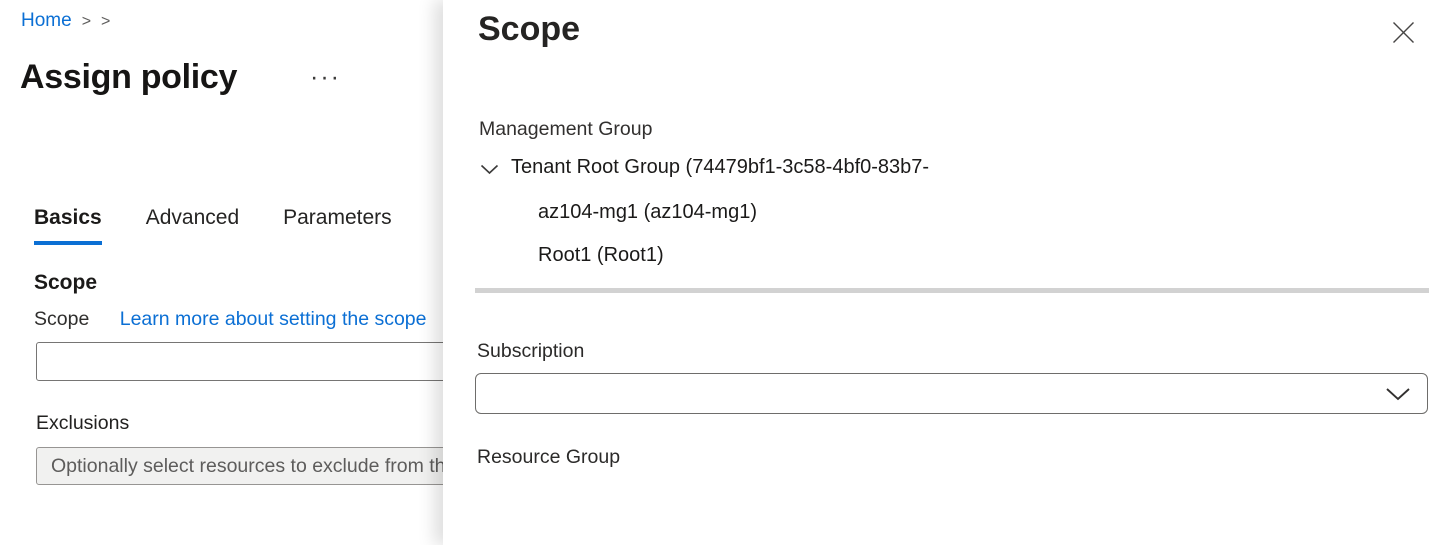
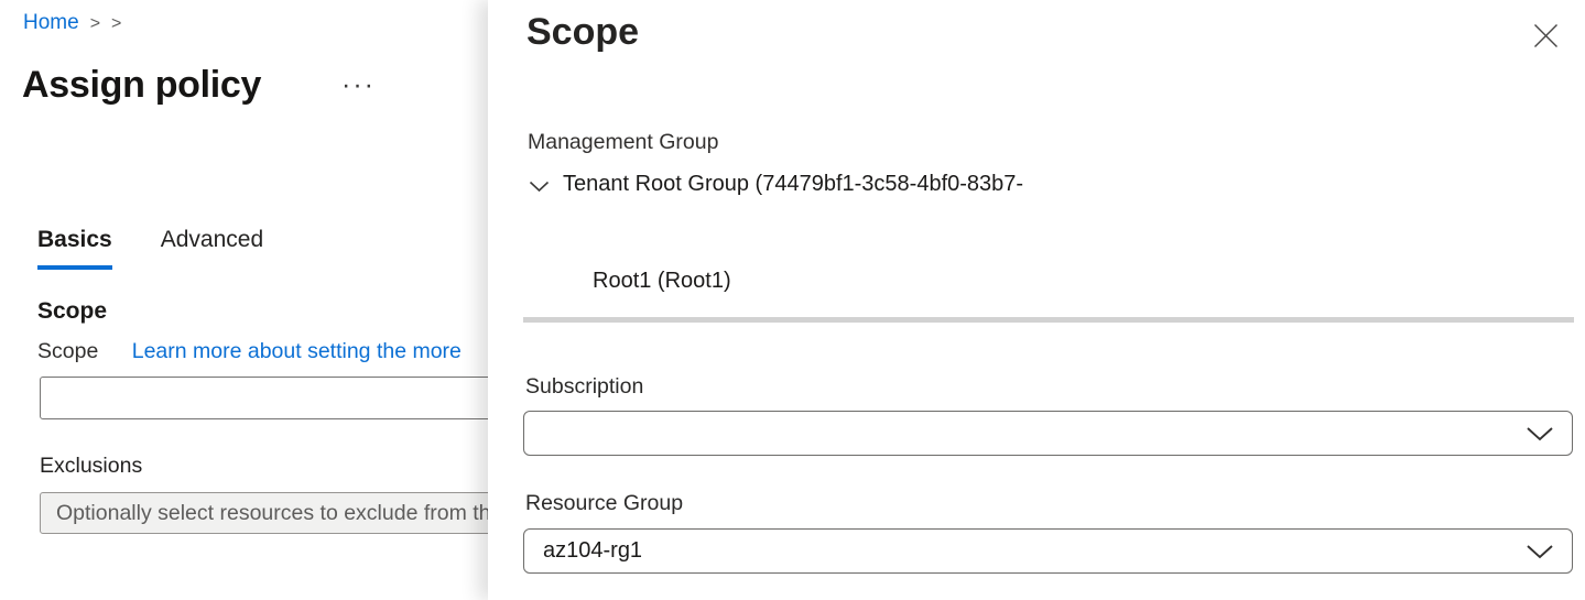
  Home
  >
  >
  Assign policy
  ···
  Basics
  Advanced
- Parameters
  Scope
- Scope Learn more about setting the scope
+ Scope Learn more about setting the more
  Exclusions
  Optionally select resources to exclude from th
  Scope
  Management Group
  Tenant Root Group (74479bf1-3c58-4bf0-83b7-
- az104-mg1 (az104-mg1)
  Root1 (Root1)
  Subscription
  Resource Group
+ az104-rg1
